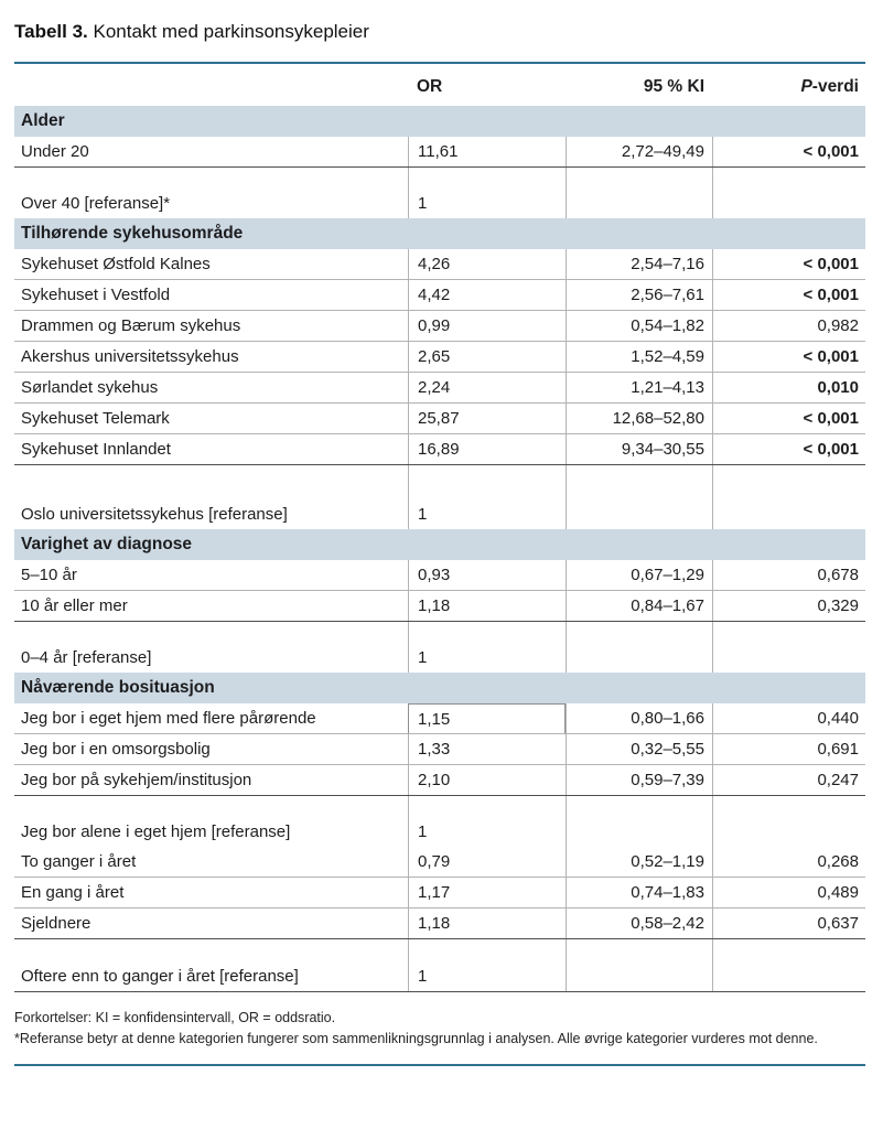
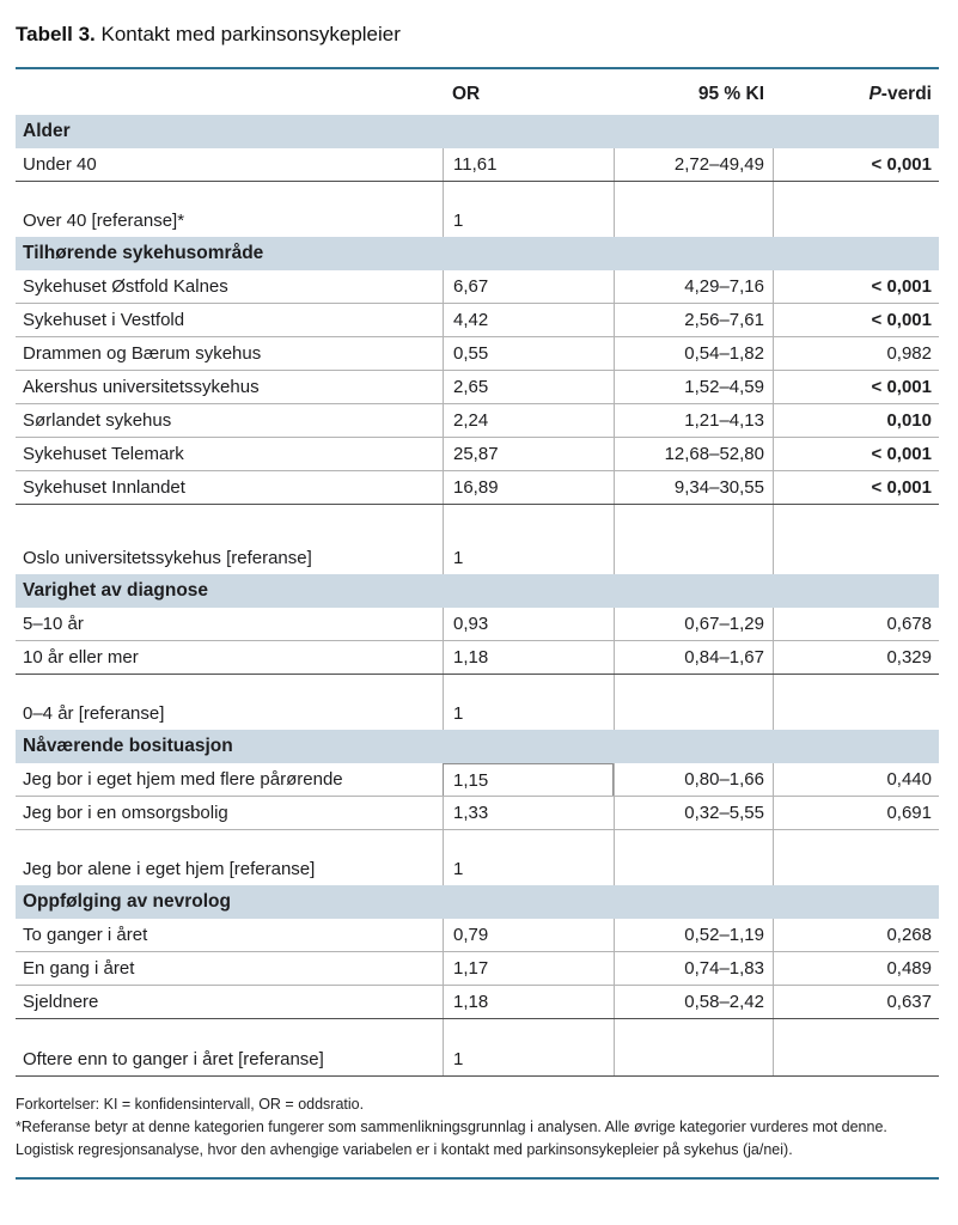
  Tabell 3. Kontakt med parkinsonsykepleier
  OR
  95 % KI
  P-verdi
  Alder
- Under 20
+ Under 40
  11,61
  2,72–49,49
  < 0,001
  Over 40 [referanse]*
  1
  Tilhørende sykehusområde
  Sykehuset Østfold Kalnes
- 4,26
+ 6,67
- 2,54–7,16
+ 4,29–7,16
  < 0,001
  Sykehuset i Vestfold
  4,42
  2,56–7,61
  < 0,001
  Drammen og Bærum sykehus
- 0,99
+ 0,55
  0,54–1,82
  0,982
  Akershus universitetssykehus
  2,65
  1,52–4,59
  < 0,001
  Sørlandet sykehus
  2,24
  1,21–4,13
  0,010
  Sykehuset Telemark
  25,87
  12,68–52,80
  < 0,001
  Sykehuset Innlandet
  16,89
  9,34–30,55
  < 0,001
  Oslo universitetssykehus [referanse]
  1
  Varighet av diagnose
  5–10 år
  0,93
  0,67–1,29
  0,678
  10 år eller mer
  1,18
  0,84–1,67
  0,329
  0–4 år [referanse]
  1
  Nåværende bosituasjon
  Jeg bor i eget hjem med flere pårørende
  1,15
  0,80–1,66
  0,440
  Jeg bor i en omsorgsbolig
  1,33
  0,32–5,55
  0,691
- Jeg bor på sykehjem/institusjon
- 2,10
- 0,59–7,39
- 0,247
  Jeg bor alene i eget hjem [referanse]
  1
+ Oppfølging av nevrolog
  To ganger i året
  0,79
  0,52–1,19
  0,268
  En gang i året
  1,17
  0,74–1,83
  0,489
  Sjeldnere
  1,18
  0,58–2,42
  0,637
  Oftere enn to ganger i året [referanse]
  1
  Forkortelser: KI = konfidensintervall, OR = oddsratio.
  *Referanse betyr at denne kategorien fungerer som sammenlikningsgrunnlag i analysen. Alle øvrige kategorier vurderes mot denne.
+ Logistisk regresjonsanalyse, hvor den avhengige variabelen er i kontakt med parkinsonsykepleier på sykehus (ja/nei).
